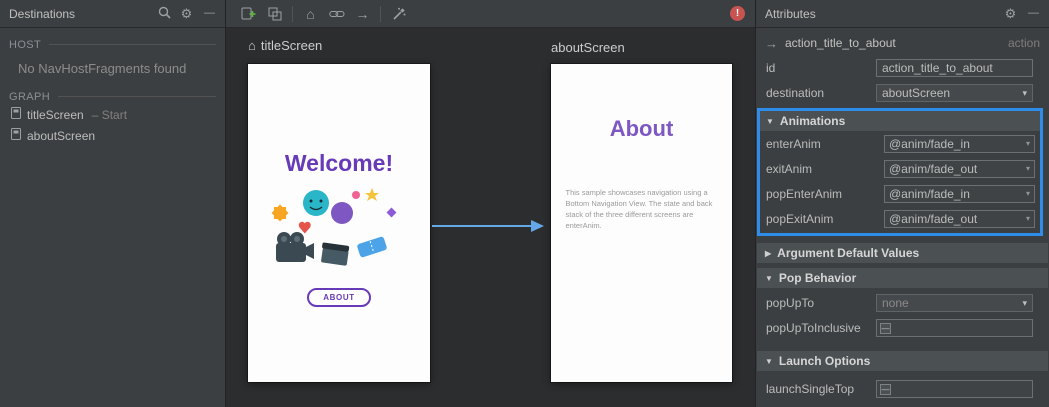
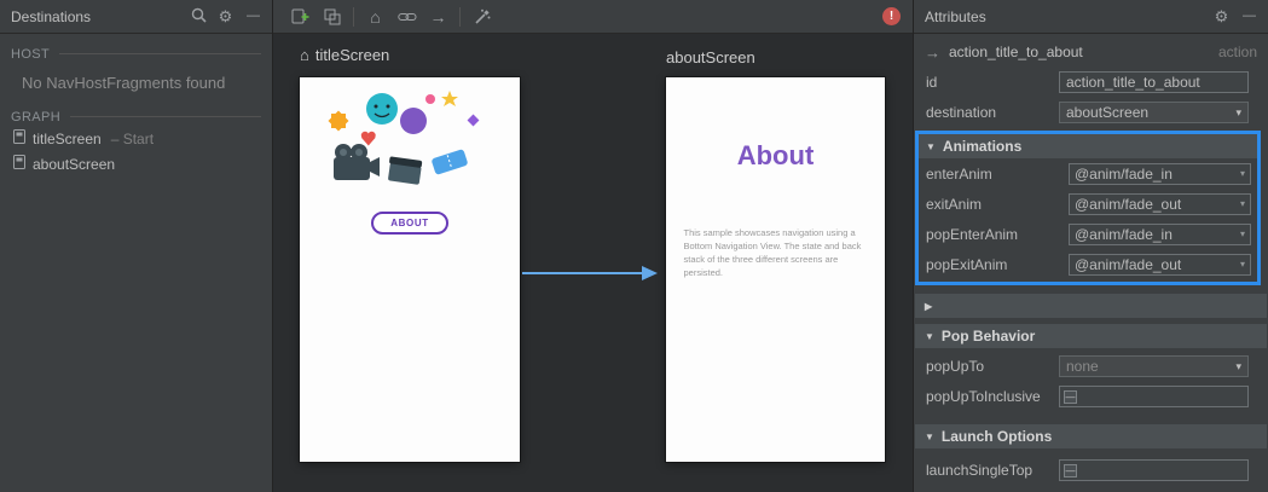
  Destinations
  ⚙
  —
  HOST
  No NavHostFragments found
  GRAPH
  titleScreen
  – Start
  aboutScreen
  ⌂
  →
  !
  ⌂
  titleScreen
- Welcome!
  ABOUT
  aboutScreen
  About
- This sample showcases navigation using a Bottom Navigation View. The state and back stack of the three different screens are enterAnim.
+ This sample showcases navigation using a Bottom Navigation View. The state and back stack of the three different screens are persisted.
  Attributes
  ⚙
  —
  →
  action_title_to_about
  action
  id
  action_title_to_about
  destination
  aboutScreen
  ▾
  ▼
  Animations
  enterAnim
  @anim/fade_in
  ▾
  exitAnim
  @anim/fade_out
  ▾
  popEnterAnim
  @anim/fade_in
  ▾
  popExitAnim
  @anim/fade_out
  ▾
  ▶
- Argument Default Values
  ▼
  Pop Behavior
  popUpTo
  none
  ▾
  popUpToInclusive
  —
  ▼
  Launch Options
  launchSingleTop
  —
